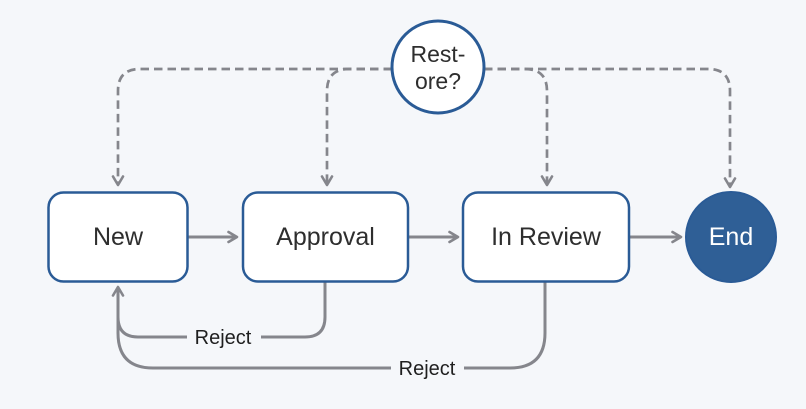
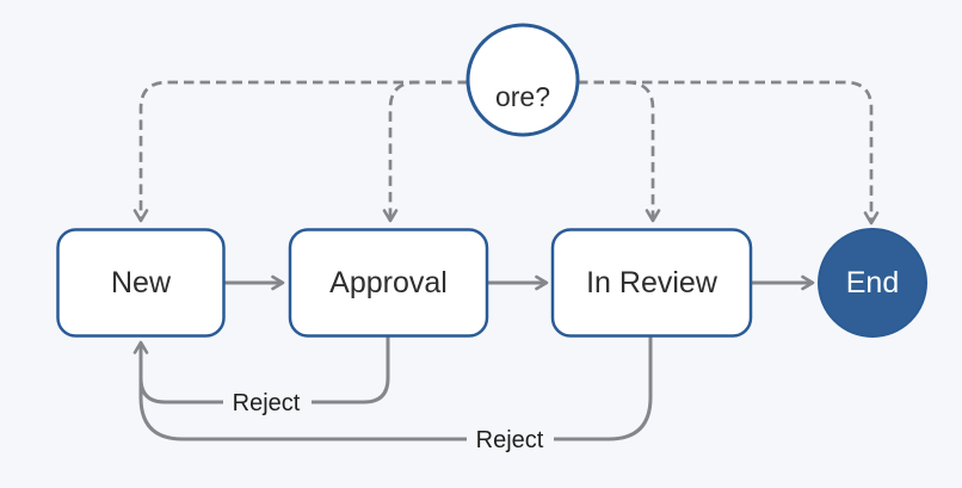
  Reject
  Reject
  New
  Approval
  In Review
  End
- Rest-
  ore?
